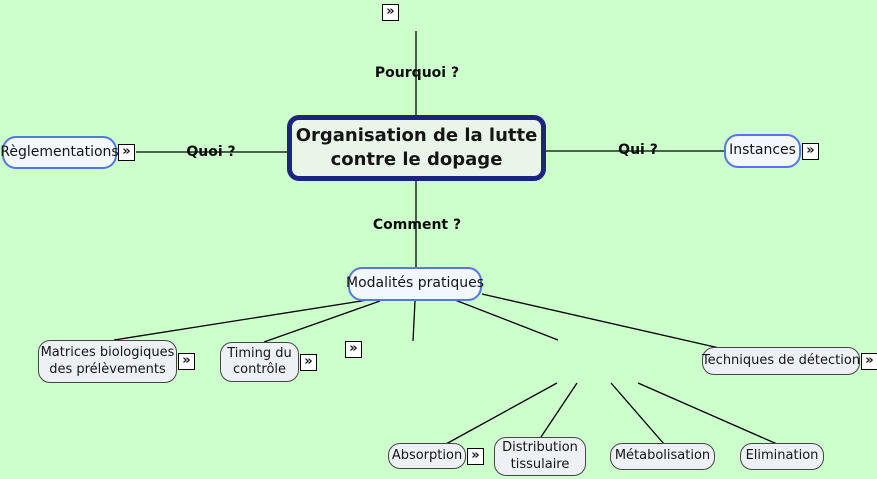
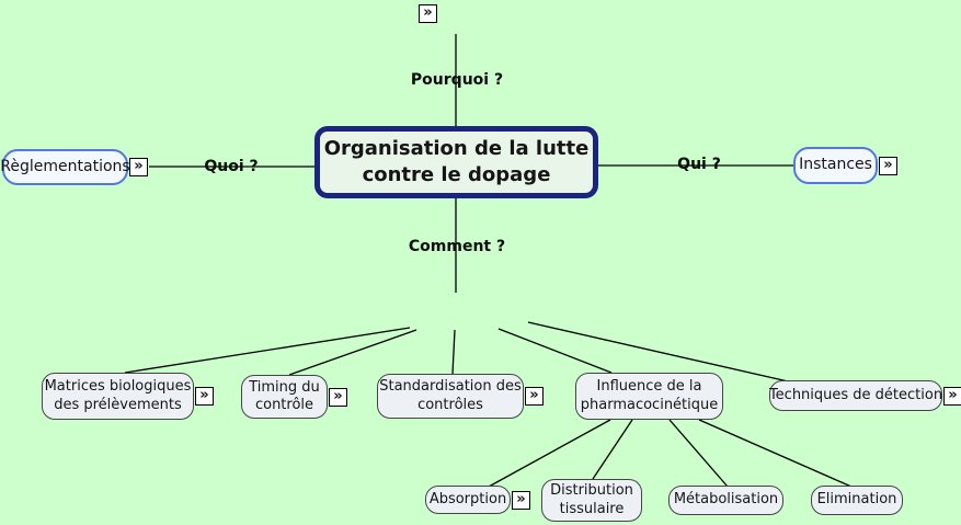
  Pourquoi ?
  Quoi ?
  Qui ?
  Comment ?
  »
  Règlementations
  »
  Organisation de la lutte
  contre le dopage
  Instances
  »
- Modalités pratiques
  Matrices biologiques
  des prélèvements
  »
  Timing du
  contrôle
  »
+ Standardisation des
+ contrôles
  »
+ Influence de la
+ pharmacocinétique
  Techniques de détection
  »
  Absorption
  »
  Distribution
  tissulaire
  Métabolisation
  Elimination
